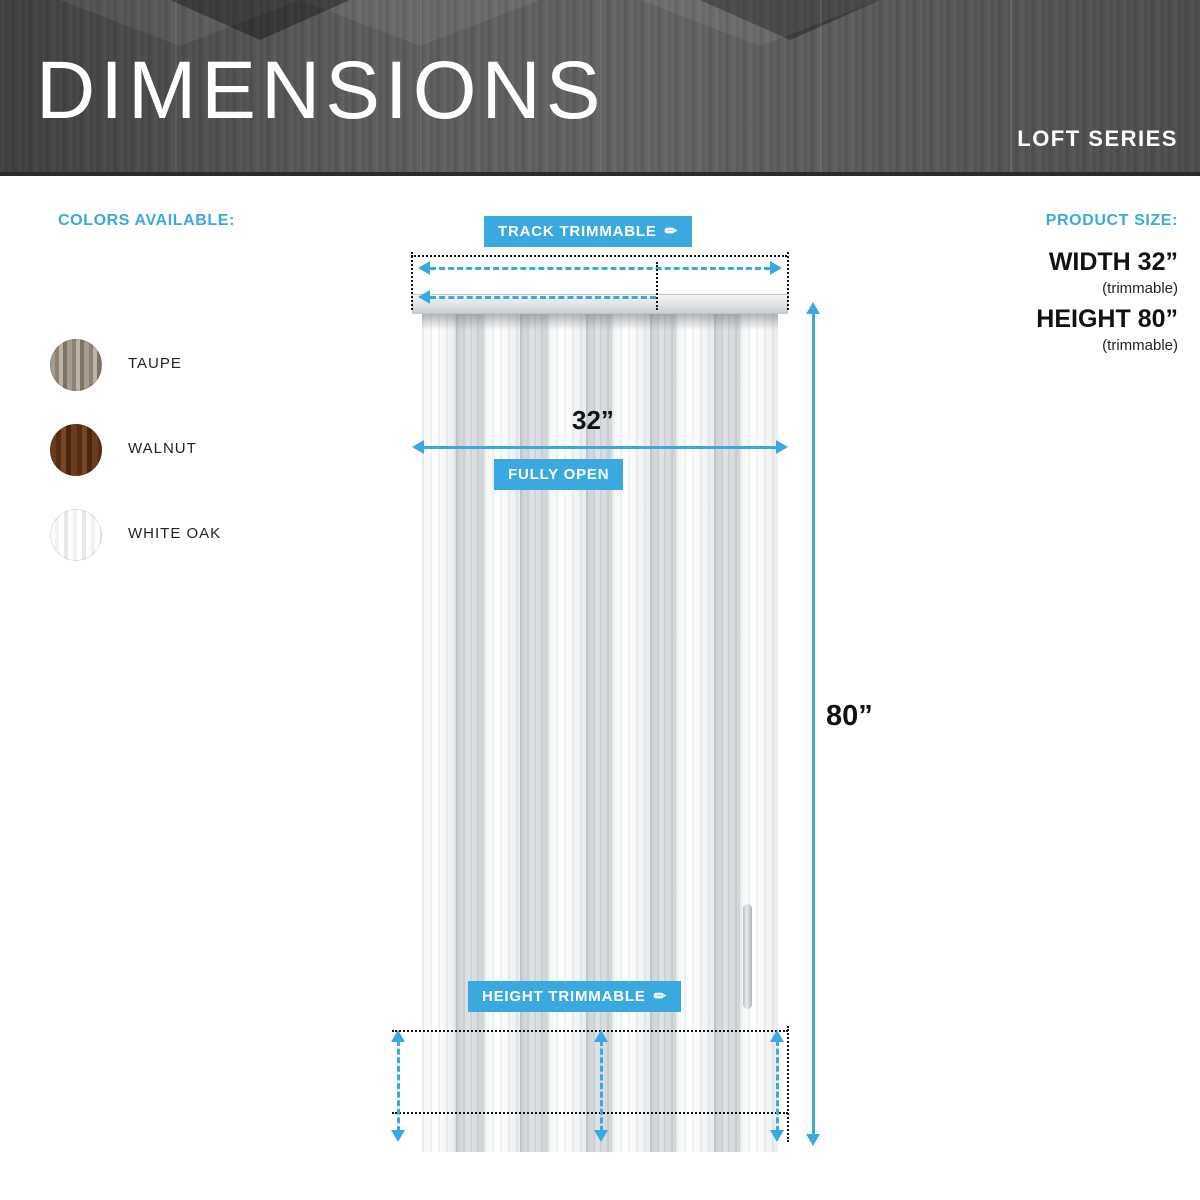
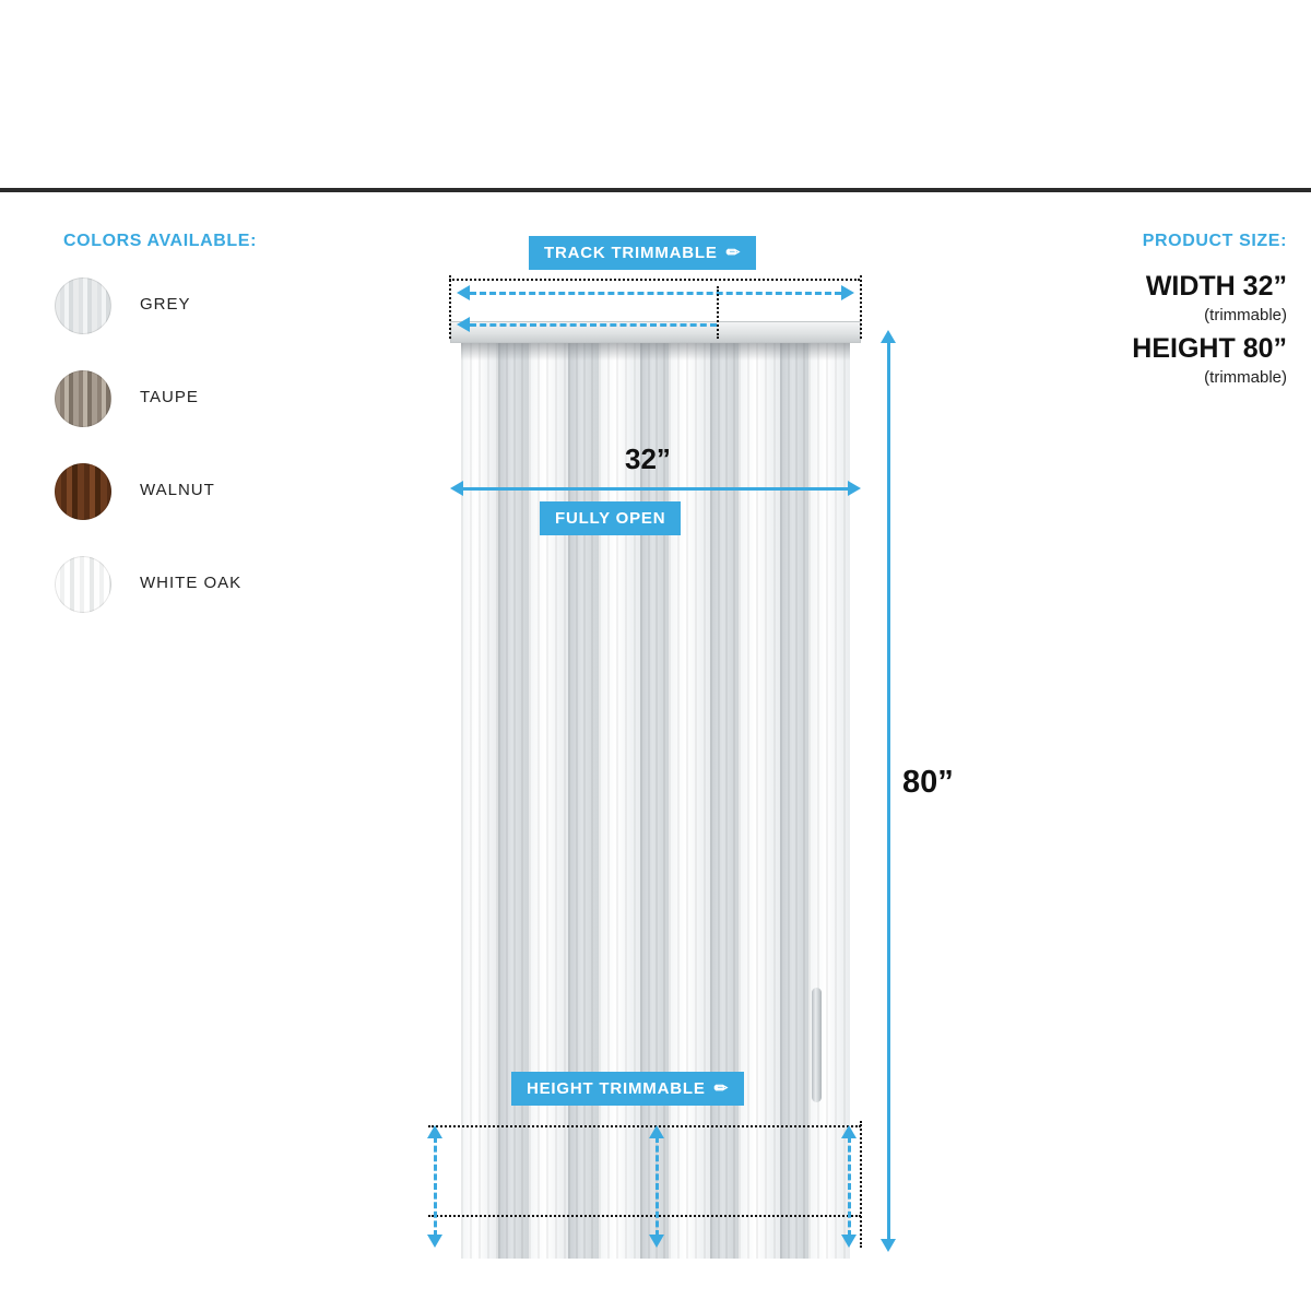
- DIMENSIONS
- LOFT SERIES
  COLORS AVAILABLE:
+ GREY
  TAUPE
  WALNUT
  WHITE OAK
  PRODUCT SIZE:
  WIDTH 32”
  (trimmable)
  HEIGHT 80”
  (trimmable)
  TRACK TRIMMABLE
  ✏
  32”
  FULLY OPEN
  80”
  HEIGHT TRIMMABLE
  ✏
